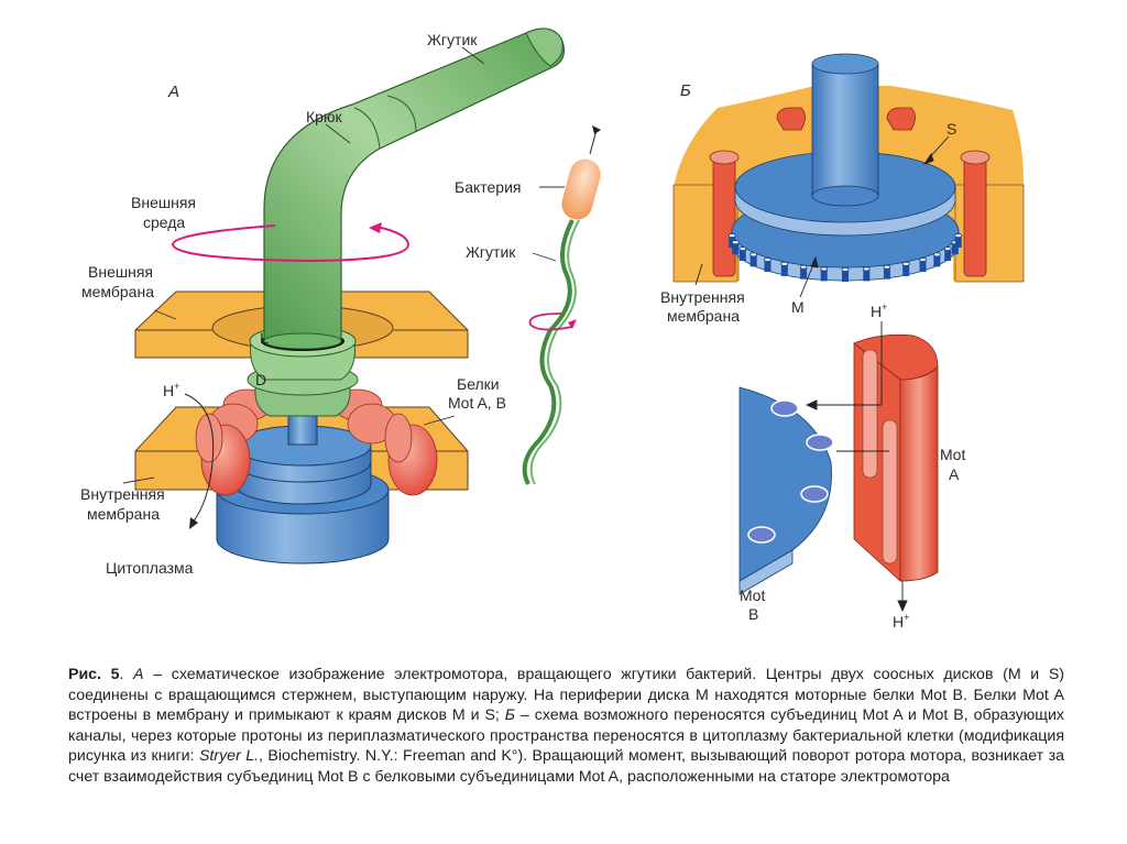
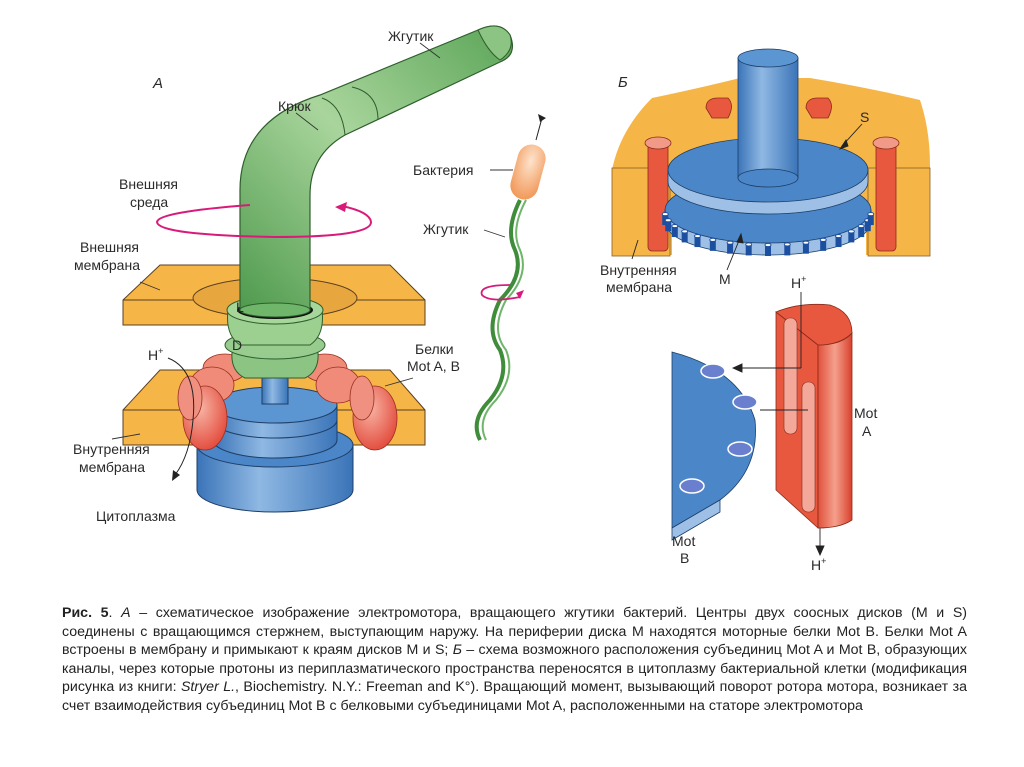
  А
  Жгутик
  Крюк
  Внешняя
  среда
  Внешняя
  мембрана
  L
  D
  H+
  Белки
  Mot A, B
  Внутренняя
  мембрана
  Цитоплазма
  Бактерия
  Жгутик
  Б
  S
  M
  Внутренняя
  мембрана
  H+
  H+
  Mot
  A
  Mot
  B
- Рис. 5. А – схематическое изображение электромотора, вращающего жгутики бактерий. Центры двух соосных дисков (M и S) соединены с вращающимся стержнем, выступающим наружу. На периферии диска M находятся моторные белки Mot B. Белки Mot A встроены в мембрану и примыкают к краям дисков M и S; Б – схема возможного переносятся субъединиц Mot A и Mot B, образующих каналы, через которые протоны из периплазматического пространства переносятся в цитоплазму бактериальной клетки (модификация рисунка из книги: Stryer L., Biochemistry. N.Y.: Freeman and K°). Вращающий момент, вызывающий поворот ротора мотора, возникает за счет взаимодействия субъединиц Mot B с белковыми субъединицами Mot A, расположенными на статоре электромотора
+ Рис. 5. А – схематическое изображение электромотора, вращающего жгутики бактерий. Центры двух соосных дисков (M и S) соединены с вращающимся стержнем, выступающим наружу. На периферии диска M находятся моторные белки Mot B. Белки Mot A встроены в мембрану и примыкают к краям дисков M и S; Б – схема возможного расположения субъединиц Mot A и Mot B, образующих каналы, через которые протоны из периплазматического пространства переносятся в цитоплазму бактериальной клетки (модификация рисунка из книги: Stryer L., Biochemistry. N.Y.: Freeman and K°). Вращающий момент, вызывающий поворот ротора мотора, возникает за счет взаимодействия субъединиц Mot B с белковыми субъединицами Mot A, расположенными на статоре электромотора
